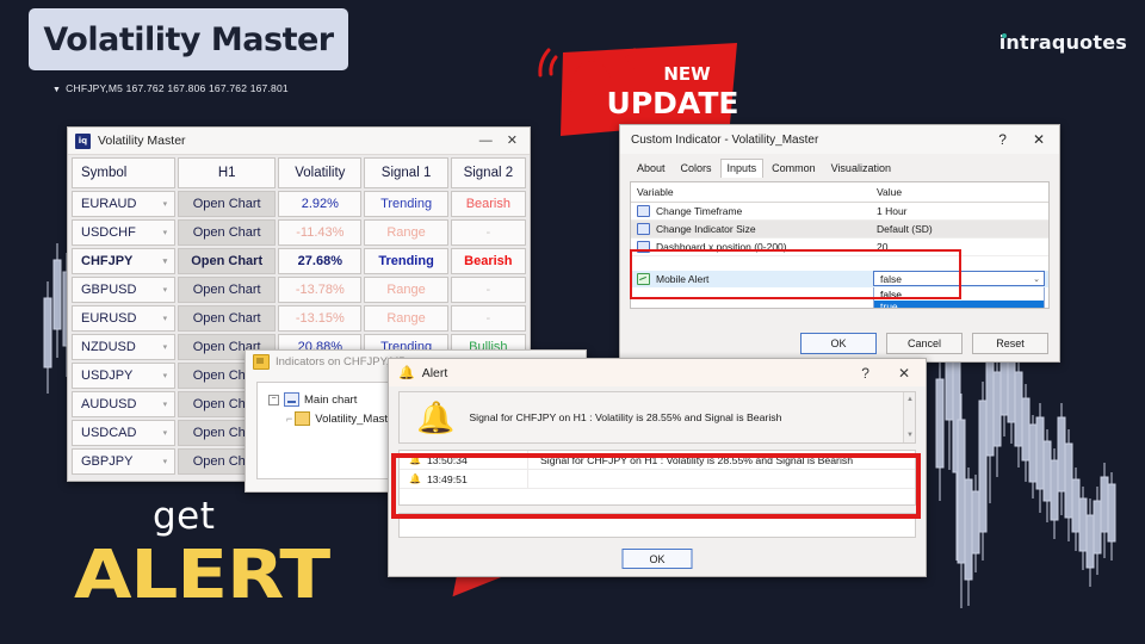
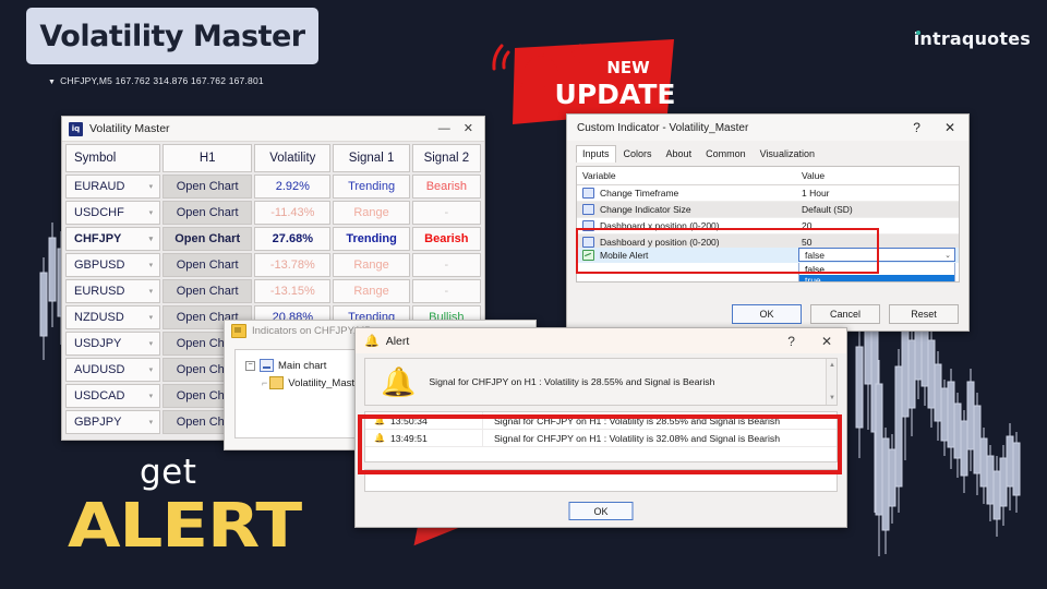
  Volatility Master
  intraquotes
- CHFJPY,M5 167.762 167.806 167.762 167.801
+ CHFJPY,M5 167.762 314.876 167.762 167.801
  NEW
  UPDATE
  get
  ALERT
  iq
  Volatility Master
  —
  ✕
  Symbol
  H1
  Volatility
  Signal 1
  Signal 2
  EURAUD
  Open Chart
  2.92%
  Trending
  Bearish
  USDCHF
  Open Chart
  -11.43%
  Range
  -
  CHFJPY
  Open Chart
  27.68%
  Trending
  Bearish
  GBPUSD
  Open Chart
  -13.78%
  Range
  -
  EURUSD
  Open Chart
  -13.15%
  Range
  -
  NZDUSD
  Open Chart
  20.88%
  Trending
  Bullish
  USDJPY
  AUDUSD
  USDCAD
  GBPJPY
  Indicators on CHFJPY
  Main chart
  ⌐
  Volatility_Mast
  Custom Indicator - Volatility_Master
  ?
  ✕
- About
+ Inputs
  Colors
- Inputs
+ About
  Common
  Visualization
  Variable
  Value
  Change Timeframe
  1 Hour
  Change Indicator Size
  Default (SD)
  Dashboard x position (0-200)
  20
+ Dashboard y position (0-200)
+ 50
  Mobile Alert
  false
  false
  true
  OK
  Cancel
  Reset
  🔔
  Alert
  ?
  ✕
  🔔
  Signal for CHFJPY on H1 : Volatility is 28.55% and Signal is Bearish
  🔔
  13:50:34
  Signal for CHFJPY on H1 : Volatility is 28.55% and Signal is Bearish
  🔔
  13:49:51
+ Signal for CHFJPY on H1 : Volatility is 32.08% and Signal is Bearish
  OK
